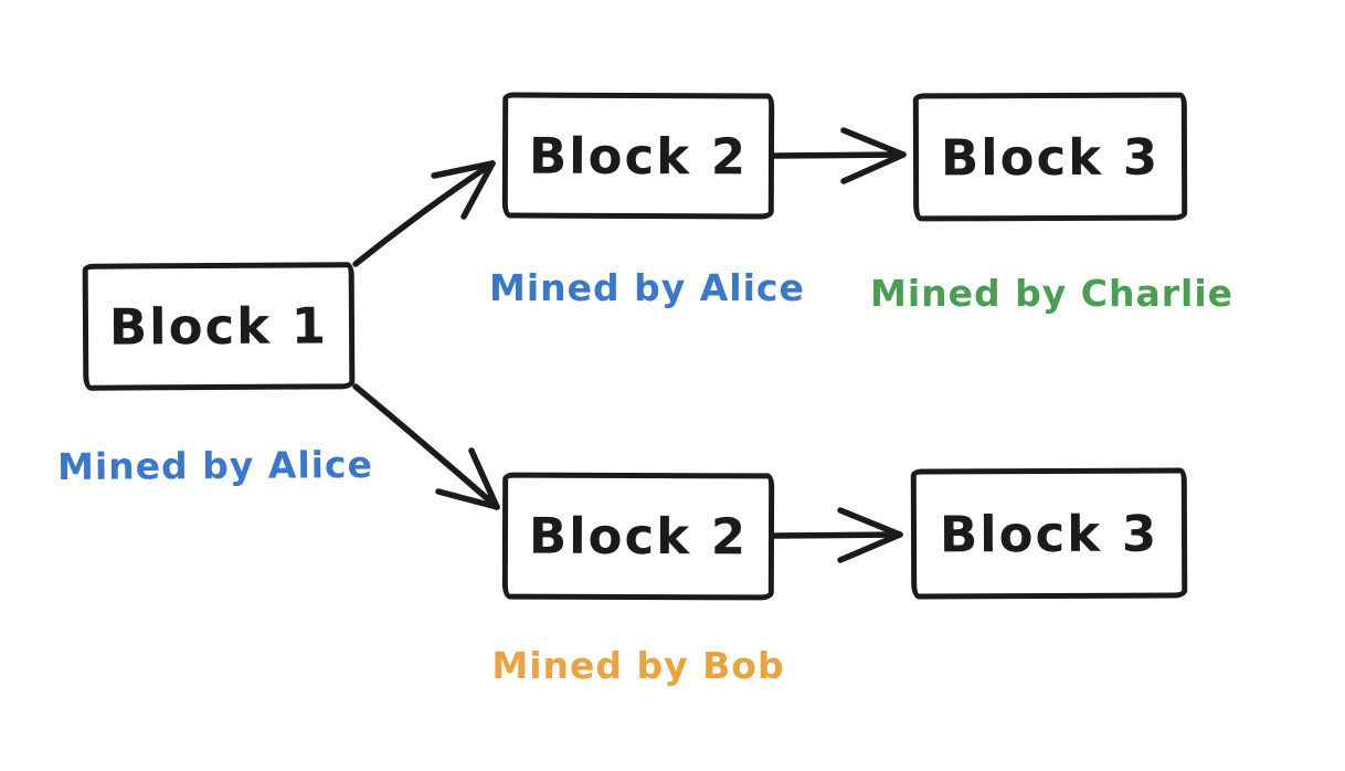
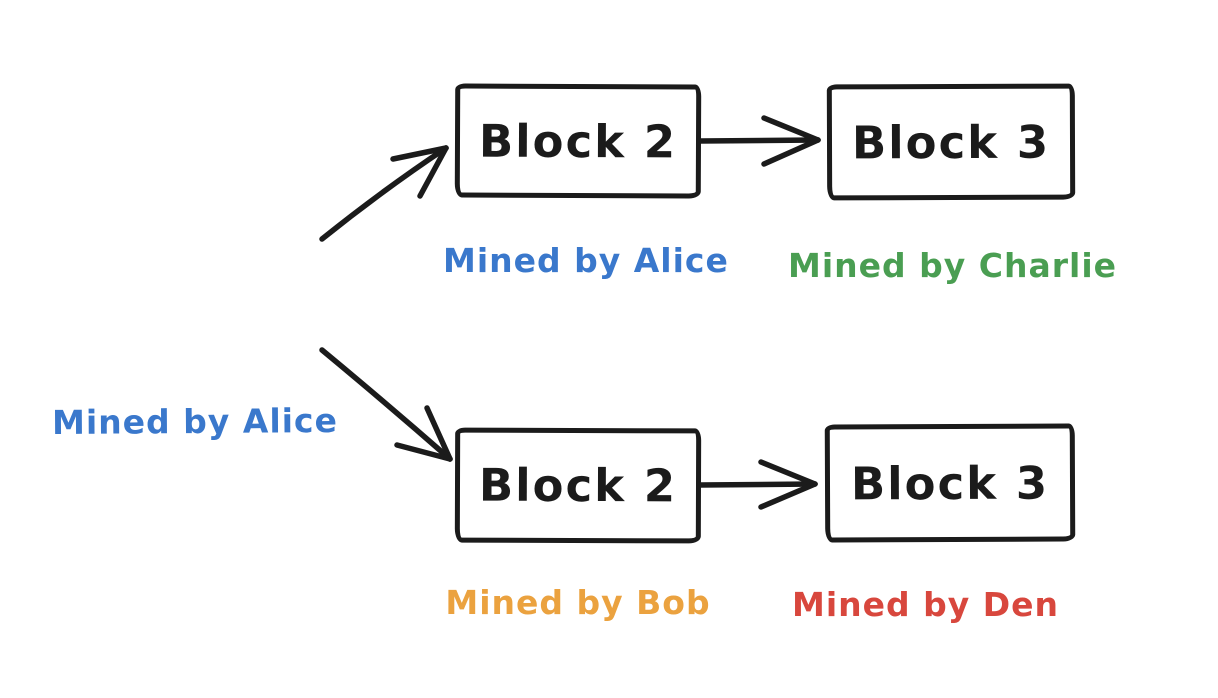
- Block 1
  Block 2
  Block 3
  Block 2
  Block 3
  Mined by Alice
  Mined by Alice
  Mined by Charlie
  Mined by Bob
+ Mined by Den
